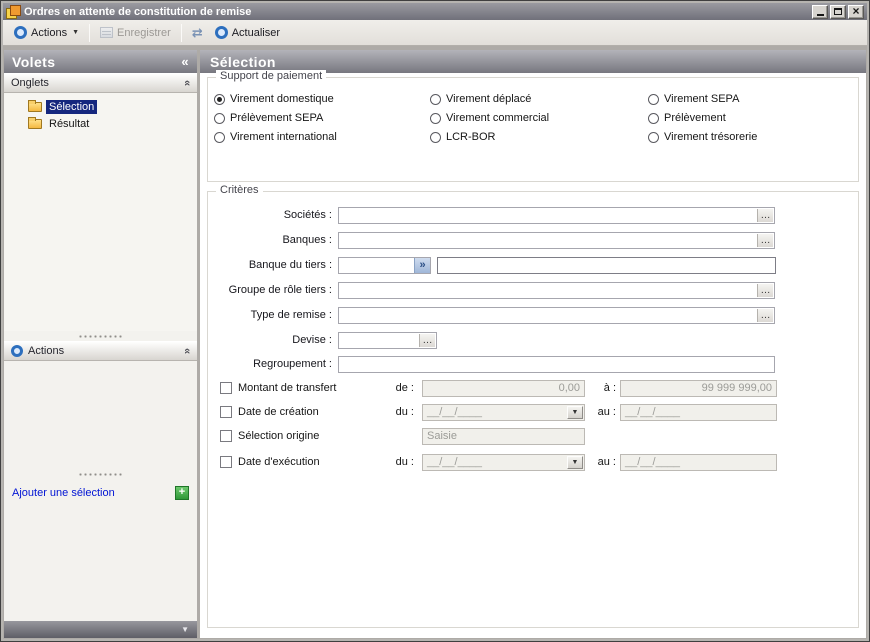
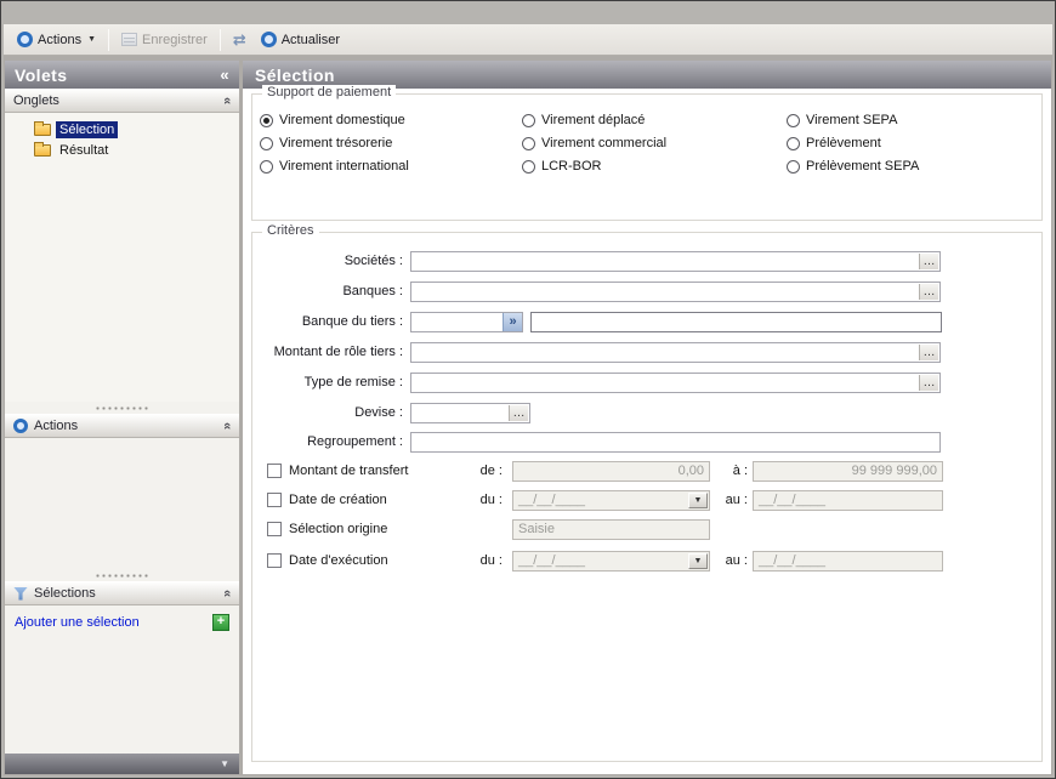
- Ordres en attente de constitution de remise
- ×
  Actions
  Enregistrer
  ⇄
  Actualiser
  Volets
  «
  Onglets
  Sélection
  Résultat
  Actions
+ Sélections
  Ajouter une sélection
  +
  ▼
  Sélection
  Support de paiement
  Virement domestique
- Prélèvement SEPA
+ Virement trésorerie
  Virement international
  Virement déplacé
  Virement commercial
  LCR-BOR
  Virement SEPA
  Prélèvement
- Virement trésorerie
+ Prélèvement SEPA
  Critères
  Sociétés :
  …
  Banques :
  …
  Banque du tiers :
  »
- Groupe de rôle tiers :
+ Montant de rôle tiers :
  …
  Type de remise :
  …
  Devise :
  …
  Regroupement :
  Montant de transfert
  de :
  0,00
  à :
  99 999 999,00
  Date de création
  du :
  __/__/____
  au :
  __/__/____
  Sélection origine
  Saisie
  Date d'exécution
  du :
  __/__/____
  au :
  __/__/____
